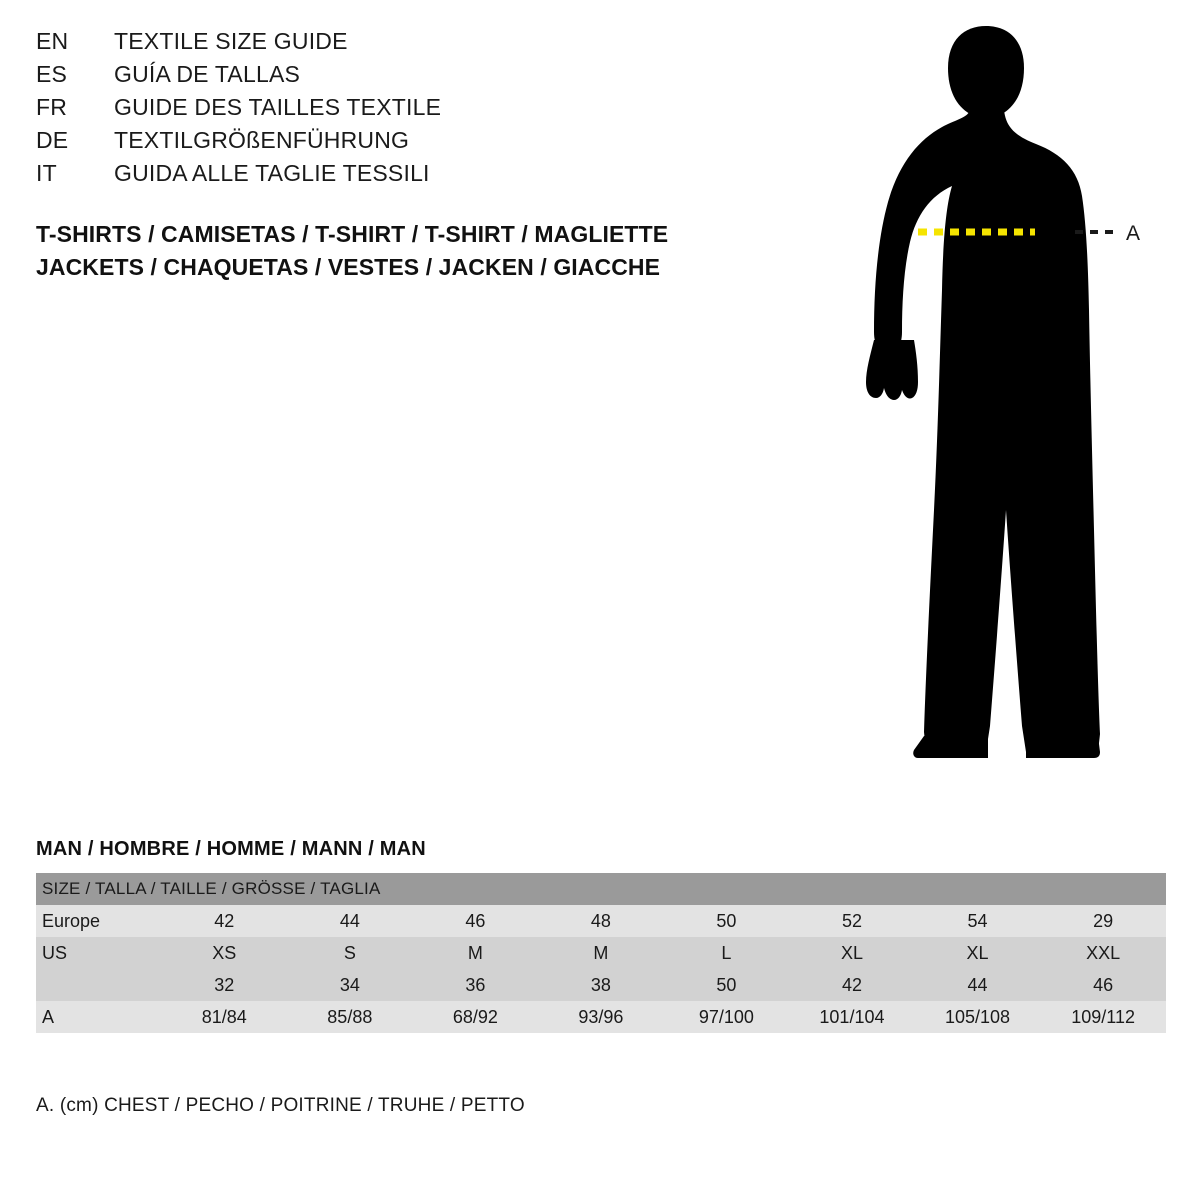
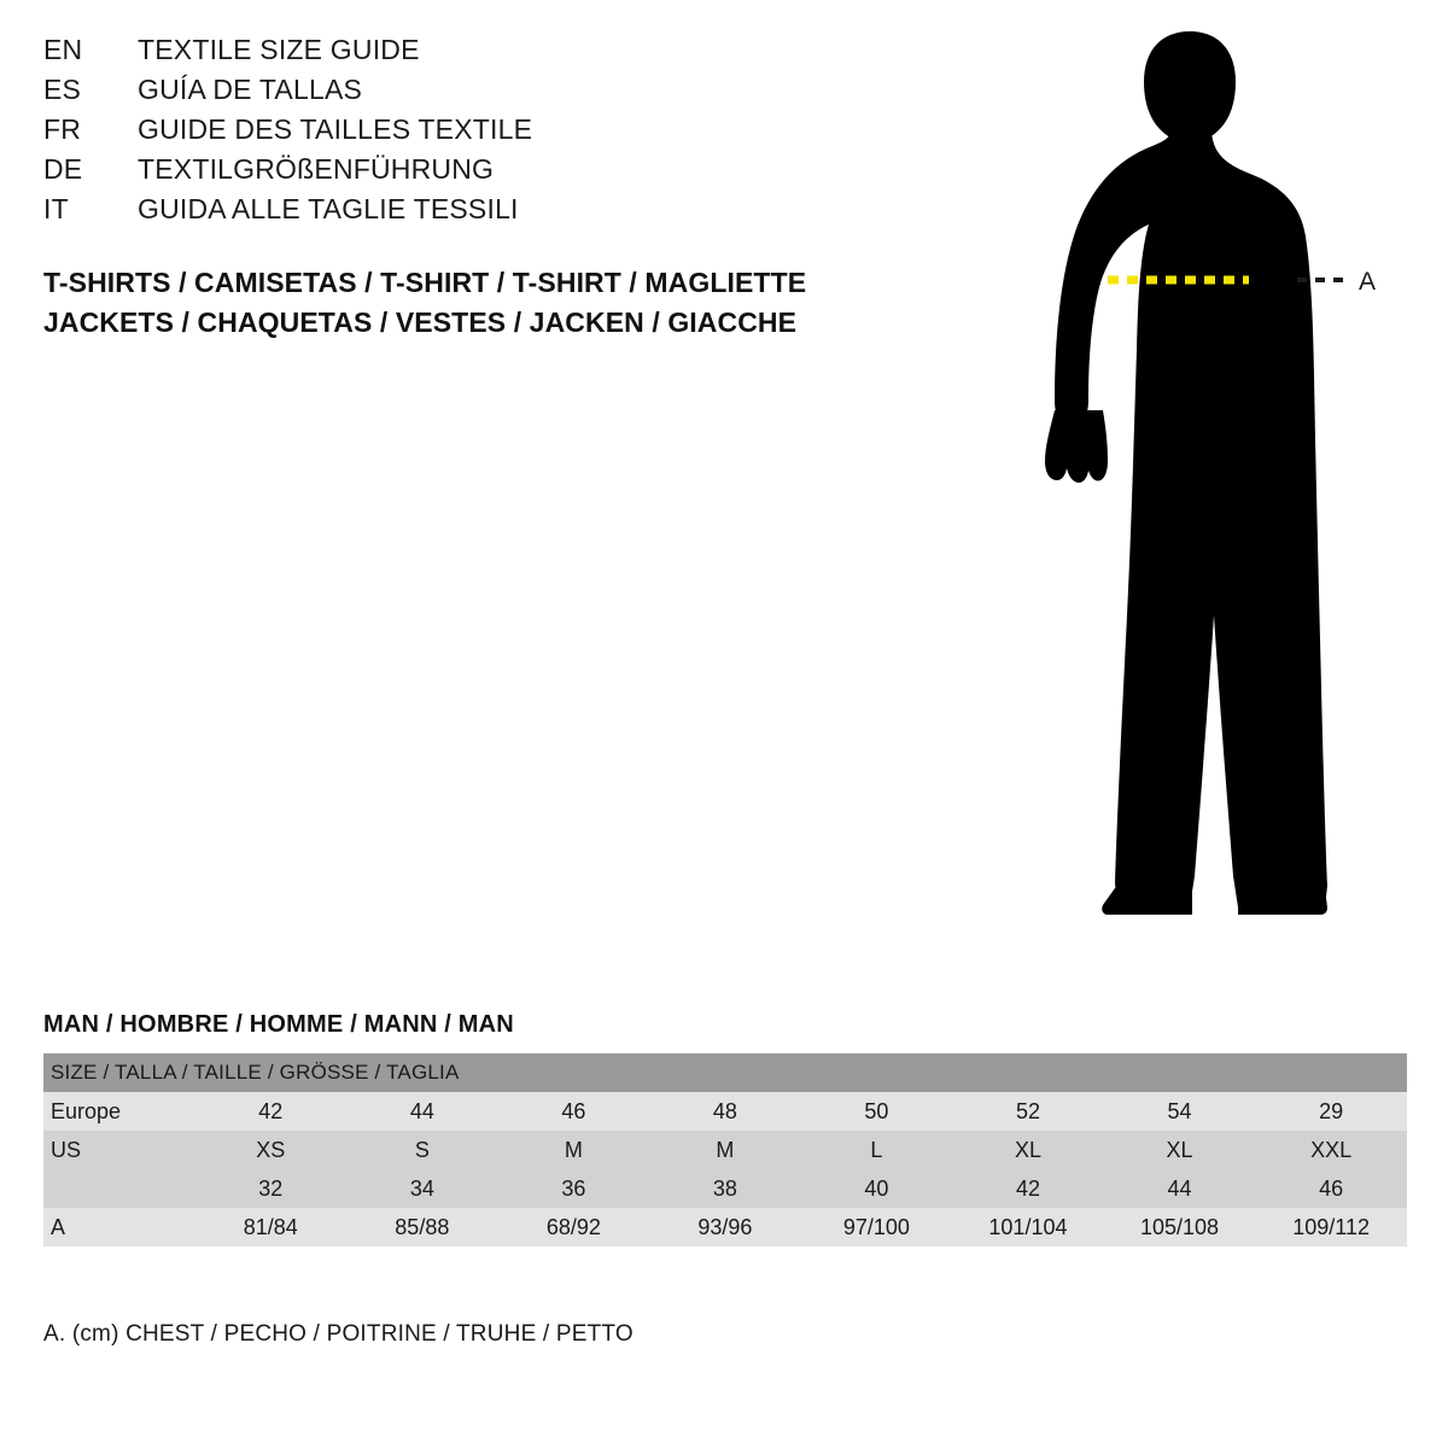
  EN
  TEXTILE SIZE GUIDE
  ES
  GUÍA DE TALLAS
  FR
  GUIDE DES TAILLES TEXTILE
  DE
  TEXTILGRÖßENFÜHRUNG
  IT
  GUIDA ALLE TAGLIE TESSILI
  T-SHIRTS / CAMISETAS / T-SHIRT / T-SHIRT / MAGLIETTE
  JACKETS / CHAQUETAS / VESTES / JACKEN / GIACCHE
  A
  MAN / HOMBRE / HOMME / MANN / MAN
  SIZE / TALLA / TAILLE / GRÖSSE / TAGLIA
  Europe	42	44	46	48	50	52	54	29
  US	XS	S	M	M	L	XL	XL	XXL
- 	32	34	36	38	50	42	44	46
+ 	32	34	36	38	40	42	44	46
  A	81/84	85/88	68/92	93/96	97/100	101/104	105/108	109/112
  A. (cm) CHEST / PECHO / POITRINE / TRUHE / PETTO
